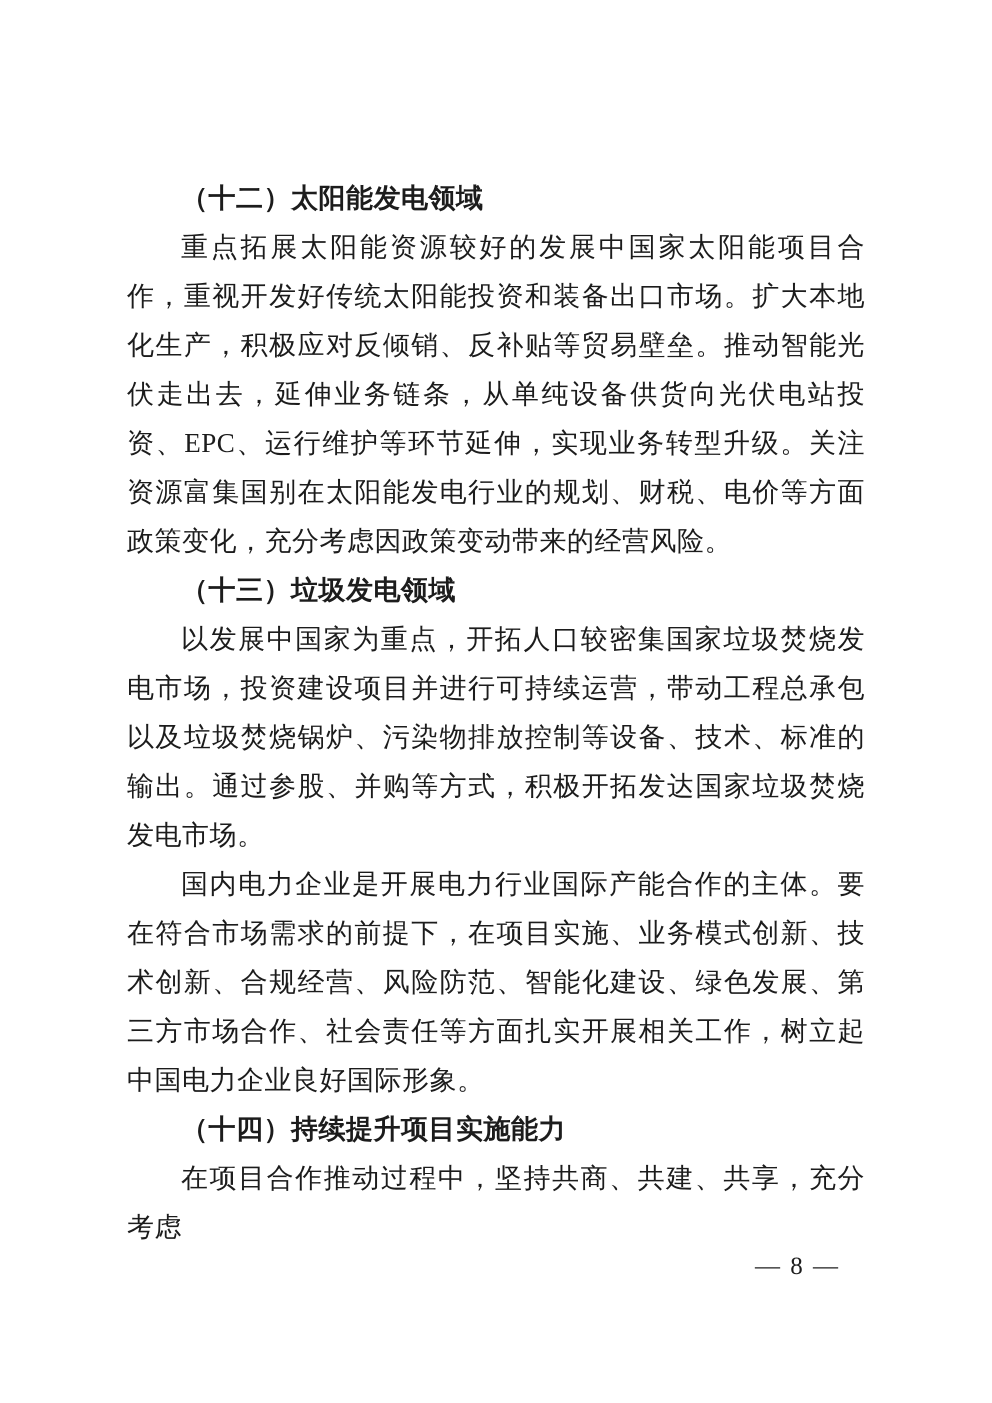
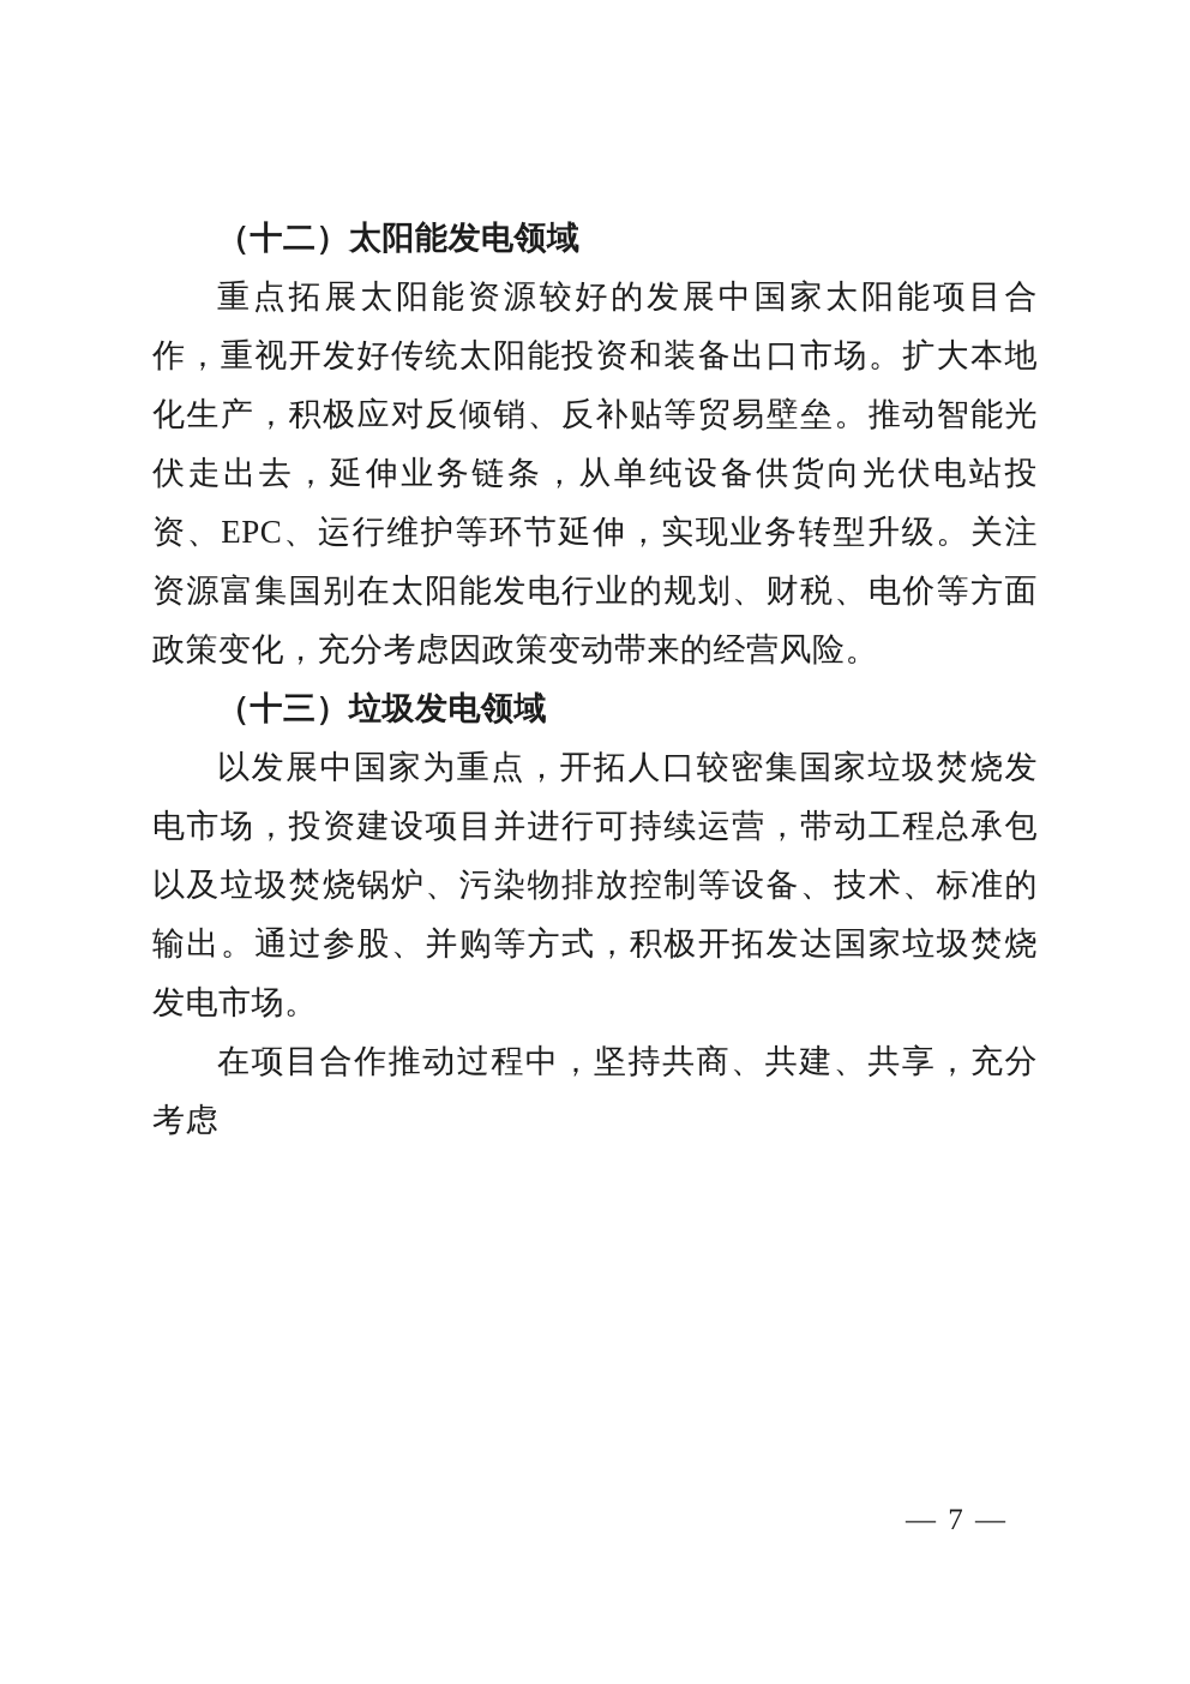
  （十二）太阳能发电领域
  重点拓展太阳能资源较好的发展中国家太阳能项目合作，重视开发好传统太阳能投资和装备出口市场。扩大本地化生产，积极应对反倾销、反补贴等贸易壁垒。推动智能光伏走出去，延伸业务链条，从单纯设备供货向光伏电站投资、EPC、运行维护等环节延伸，实现业务转型升级。关注资源富集国别在太阳能发电行业的规划、财税、电价等方面政策变化，充分考虑因政策变动带来的经营风险。
  （十三）垃圾发电领域
  以发展中国家为重点，开拓人口较密集国家垃圾焚烧发电市场，投资建设项目并进行可持续运营，带动工程总承包以及垃圾焚烧锅炉、污染物排放控制等设备、技术、标准的输出。通过参股、并购等方式，积极开拓发达国家垃圾焚烧发电市场。
- 国内电力企业是开展电力行业国际产能合作的主体。要在符合市场需求的前提下，在项目实施、业务模式创新、技术创新、合规经营、风险防范、智能化建设、绿色发展、第三方市场合作、社会责任等方面扎实开展相关工作，树立起中国电力企业良好国际形象。
- （十四）持续提升项目实施能力
  在项目合作推动过程中，坚持共商、共建、共享，充分考虑
- — 8 —
+ — 7 —
